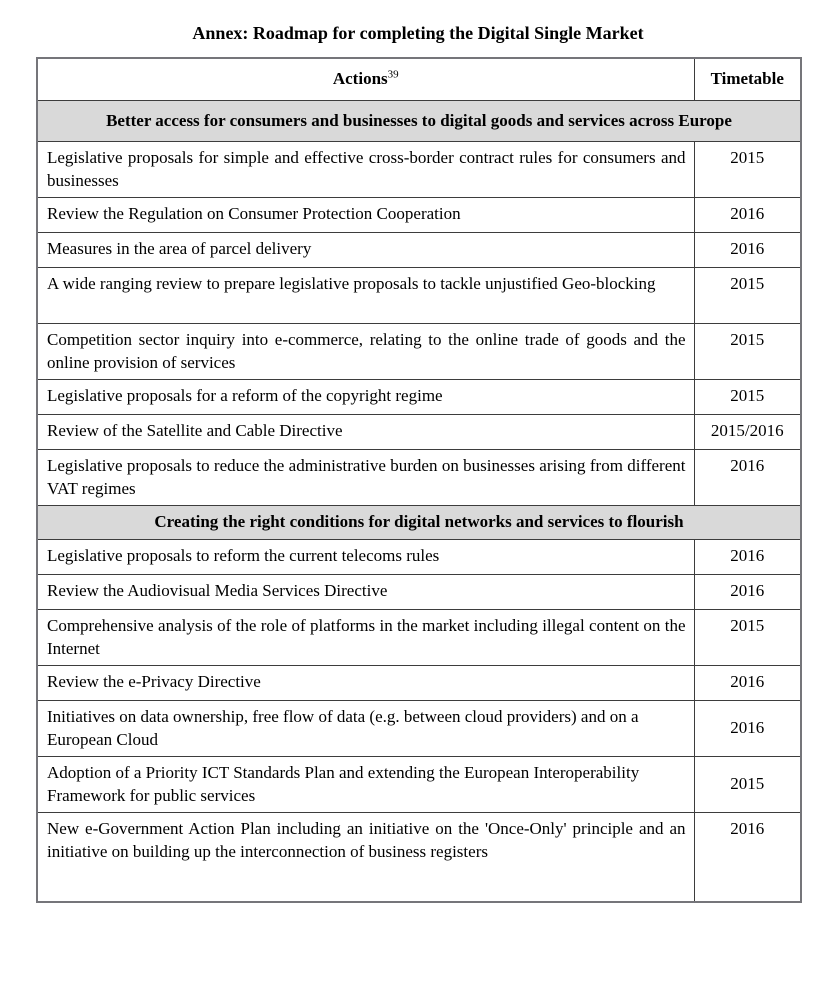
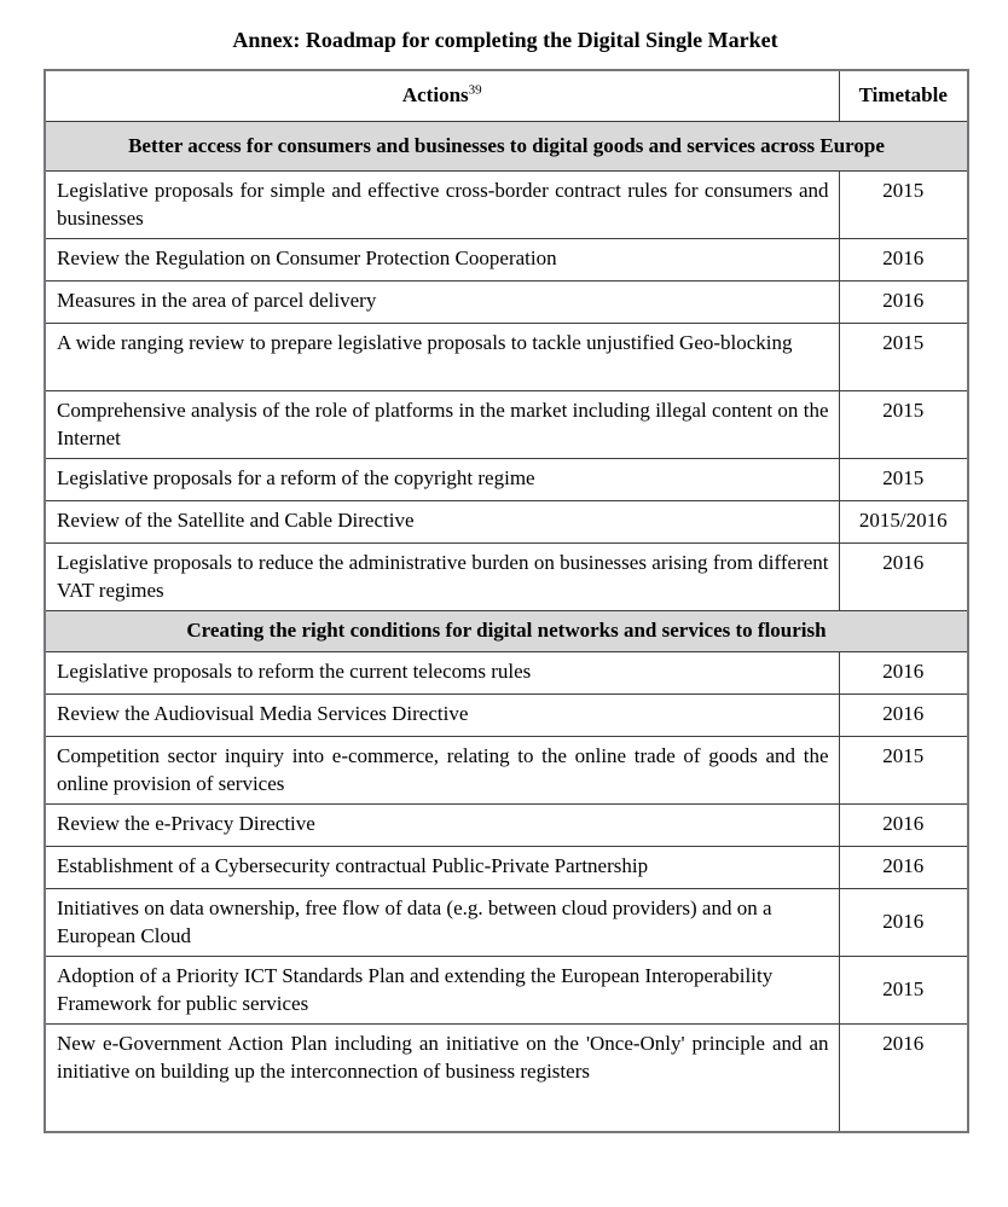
  Annex: Roadmap for completing the Digital Single Market
  Actions39	Timetable
  Better access for consumers and businesses to digital goods and services across Europe
  Legislative proposals for simple and effective cross-border contract rules for consumers and businesses	2015
  Review the Regulation on Consumer Protection Cooperation	2016
  Measures in the area of parcel delivery	2016
  A wide ranging review to prepare legislative proposals to tackle unjustified Geo-blocking	2015
- Competition sector inquiry into e-commerce, relating to the online trade of goods and the online provision of services	2015
+ Comprehensive analysis of the role of platforms in the market including illegal content on the Internet	2015
  Legislative proposals for a reform of the copyright regime	2015
  Review of the Satellite and Cable Directive	2015/2016
  Legislative proposals to reduce the administrative burden on businesses arising from different VAT regimes	2016
  Creating the right conditions for digital networks and services to flourish
  Legislative proposals to reform the current telecoms rules	2016
  Review the Audiovisual Media Services Directive	2016
- Comprehensive analysis of the role of platforms in the market including illegal content on the Internet	2015
+ Competition sector inquiry into e-commerce, relating to the online trade of goods and the online provision of services	2015
  Review the e-Privacy Directive	2016
+ Establishment of a Cybersecurity contractual Public-Private Partnership	2016
  Initiatives on data ownership, free flow of data (e.g. between cloud providers) and on a European Cloud	2016
  Adoption of a Priority ICT Standards Plan and extending the European Interoperability Framework for public services	2015
  New e-Government Action Plan including an initiative on the 'Once-Only' principle and an initiative on building up the interconnection of business registers	2016
